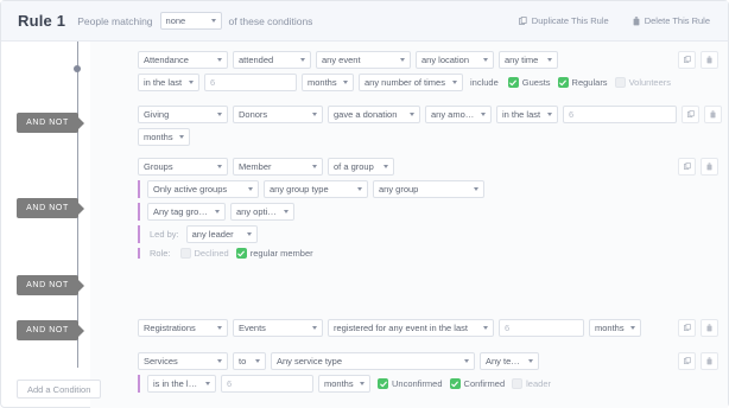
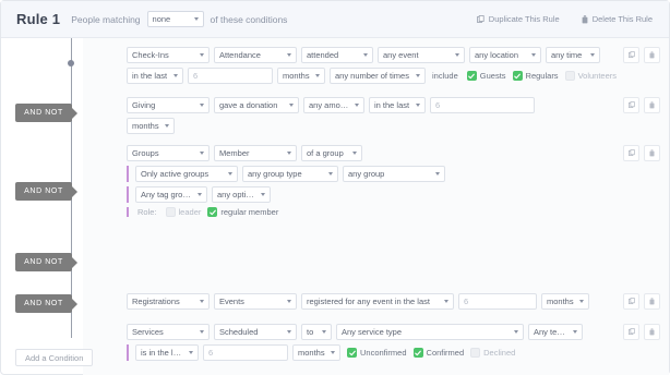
  Rule 1
  People matching
  none
  of these conditions
  Duplicate This Rule
  Delete This Rule
+ Check-Ins
  Attendance
  attended
  any event
  any location
  any time
  in the last
  6
  months
  any number of times
  include
  Guests
  Regulars
  Volunteers
  Giving
- Donors
  gave a donation
  any amoun
  in the last
  6
  months
  Groups
  Member
  of a group
  Only active groups
  any group type
  any group
  Any tag group
  any option
- Led by:
- any leader
  Role:
- Declined
+ leader
  regular member
  Registrations
  Events
  registered for any event in the last
  6
  months
  Services
+ Scheduled
  to
  Any service type
  Any team
  is in the last
  6
  months
  Unconfirmed
  Confirmed
- leader
+ Declined
  Add a Condition
